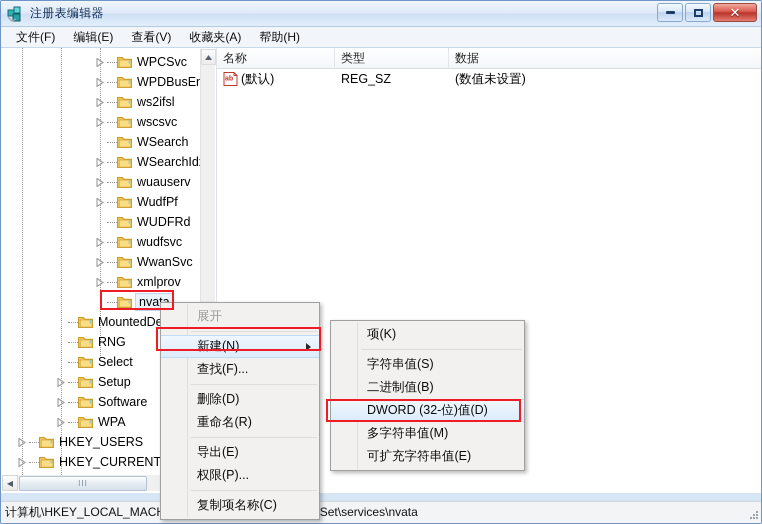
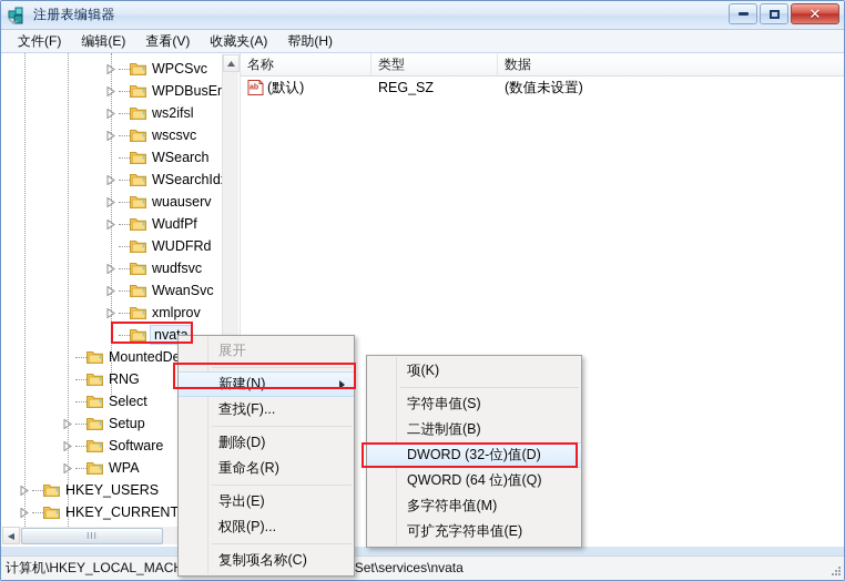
  注册表编辑器
  ✕
  文件(F)
  编辑(E)
  查看(V)
  收藏夹(A)
  帮助(H)
  WPCSvc
  WPDBusE
  ws2ifsl
  wscsvc
  WSearch
  WSearchId
  wuauserv
  WudfPf
  WUDFRd
  wudfsvc
  WwanSvc
  xmlprov
  RNG
  Select
  Setup
  Software
  WPA
  HKEY_USERS
  ◀
  III
  名称
  类型
  数据
  (默认)
  REG_SZ
  (数值未设置)
  展开
  新建(N)
  查找(F)...
  删除(D)
  重命名(R)
  导出(E)
  权限(P)...
  复制项名称(C)
  项(K)
  字符串值(S)
  二进制值(B)
  DWORD (32-位)值(D)
+ QWORD (64 位)值(Q)
  多字符串值(M)
  可扩充字符串值(E)
